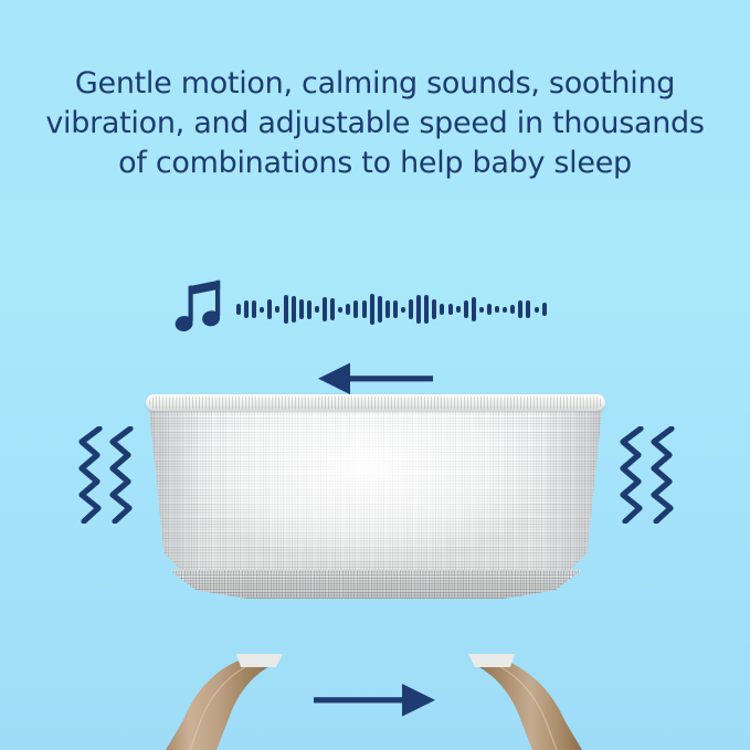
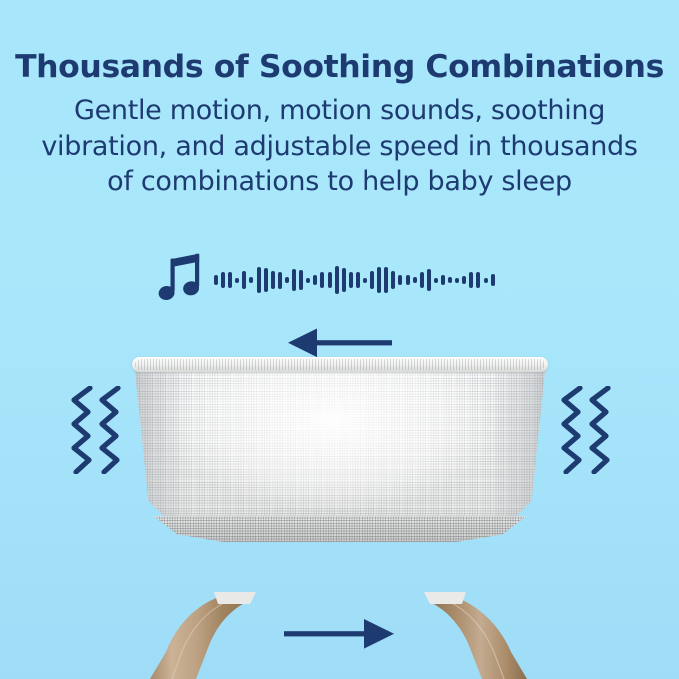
+ Thousands of Soothing Combinations
- Gentle motion, calming sounds, soothing vibration, and adjustable speed in thousands of combinations to help baby sleep
+ Gentle motion, motion sounds, soothing vibration, and adjustable speed in thousands of combinations to help baby sleep
